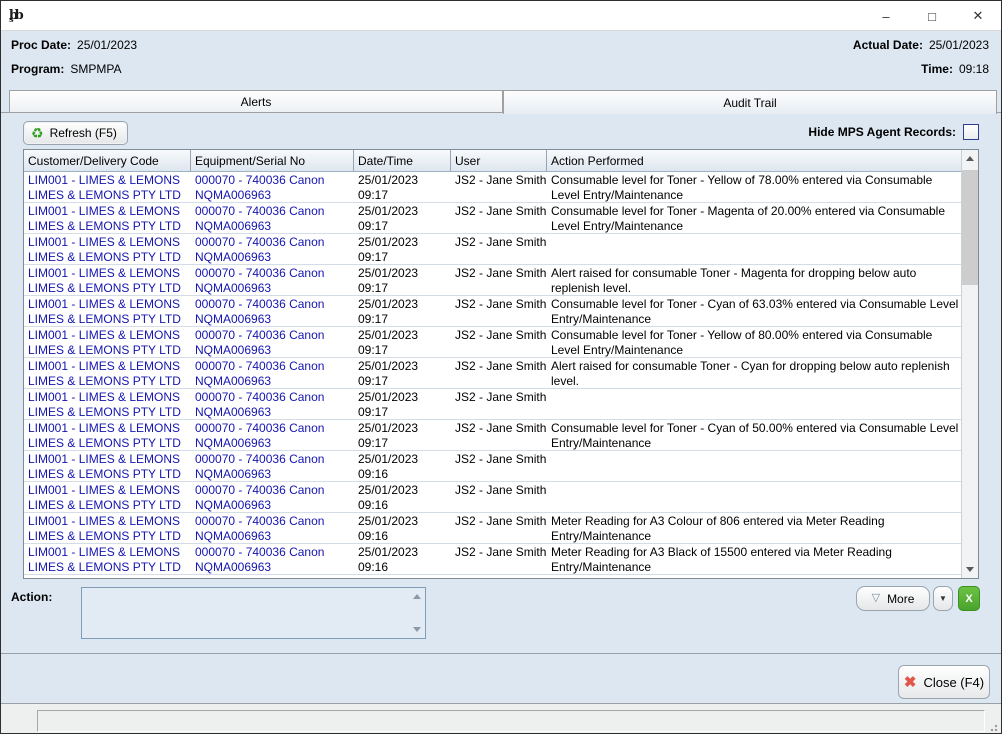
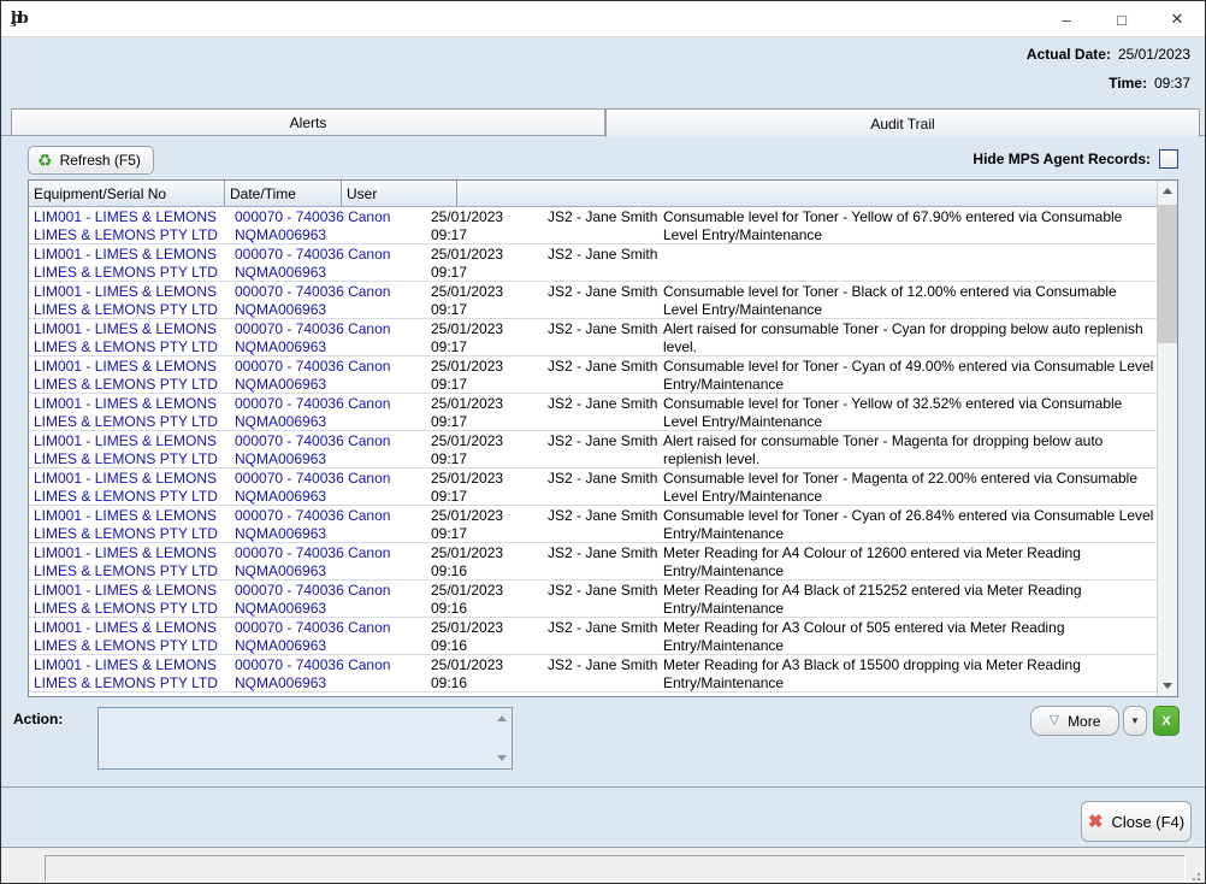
  bsb
  –
  □
  ✕
- Proc Date: 25/01/2023
- Program: SMPMPA
  Actual Date: 25/01/2023
- Time: 09:18
+ Time: 09:37
  Alerts
  Audit Trail
  ♻
  Refresh (F5)
  Hide MPS Agent Records:
- Customer/Delivery Code
  Equipment/Serial No
  Date/Time
  User
- Action Performed
  LIM001 - LIMES & LEMONS
  LIMES & LEMONS PTY LTD
  000070 - 740036 Canon
  NQMA006963
  25/01/2023
  09:17
  JS2 - Jane Smith
- Consumable level for Toner - Yellow of 78.00% entered via Consumable Level Entry/Maintenance
+ Consumable level for Toner - Yellow of 67.90% entered via Consumable Level Entry/Maintenance
  LIM001 - LIMES & LEMONS
  LIMES & LEMONS PTY LTD
  000070 - 740036 Canon
  NQMA006963
  25/01/2023
  09:17
  JS2 - Jane Smith
- Consumable level for Toner - Magenta of 20.00% entered via Consumable Level Entry/Maintenance
  LIM001 - LIMES & LEMONS
  LIMES & LEMONS PTY LTD
  000070 - 740036 Canon
  NQMA006963
  25/01/2023
  09:17
  JS2 - Jane Smith
+ Consumable level for Toner - Black of 12.00% entered via Consumable Level Entry/Maintenance
  LIM001 - LIMES & LEMONS
  LIMES & LEMONS PTY LTD
  000070 - 740036 Canon
  NQMA006963
  25/01/2023
  09:17
  JS2 - Jane Smith
- Alert raised for consumable Toner - Magenta for dropping below auto replenish level.
+ Alert raised for consumable Toner - Cyan for dropping below auto replenish level.
  LIM001 - LIMES & LEMONS
  LIMES & LEMONS PTY LTD
  000070 - 740036 Canon
  NQMA006963
  25/01/2023
  09:17
  JS2 - Jane Smith
- Consumable level for Toner - Cyan of 63.03% entered via Consumable Level Entry/Maintenance
+ Consumable level for Toner - Cyan of 49.00% entered via Consumable Level Entry/Maintenance
  LIM001 - LIMES & LEMONS
  LIMES & LEMONS PTY LTD
  000070 - 740036 Canon
  NQMA006963
  25/01/2023
  09:17
  JS2 - Jane Smith
- Consumable level for Toner - Yellow of 80.00% entered via Consumable Level Entry/Maintenance
+ Consumable level for Toner - Yellow of 32.52% entered via Consumable Level Entry/Maintenance
  LIM001 - LIMES & LEMONS
  LIMES & LEMONS PTY LTD
  000070 - 740036 Canon
  NQMA006963
  25/01/2023
  09:17
  JS2 - Jane Smith
- Alert raised for consumable Toner - Cyan for dropping below auto replenish level.
+ Alert raised for consumable Toner - Magenta for dropping below auto replenish level.
  LIM001 - LIMES & LEMONS
  LIMES & LEMONS PTY LTD
  000070 - 740036 Canon
  NQMA006963
  25/01/2023
  09:17
  JS2 - Jane Smith
+ Consumable level for Toner - Magenta of 22.00% entered via Consumable Level Entry/Maintenance
  LIM001 - LIMES & LEMONS
  LIMES & LEMONS PTY LTD
  000070 - 740036 Canon
  NQMA006963
  25/01/2023
  09:17
  JS2 - Jane Smith
- Consumable level for Toner - Cyan of 50.00% entered via Consumable Level Entry/Maintenance
+ Consumable level for Toner - Cyan of 26.84% entered via Consumable Level Entry/Maintenance
  LIM001 - LIMES & LEMONS
  LIMES & LEMONS PTY LTD
  000070 - 740036 Canon
  NQMA006963
  25/01/2023
  09:16
  JS2 - Jane Smith
+ Meter Reading for A4 Colour of 12600 entered via Meter Reading Entry/Maintenance
  LIM001 - LIMES & LEMONS
  LIMES & LEMONS PTY LTD
  000070 - 740036 Canon
  NQMA006963
  25/01/2023
  09:16
  JS2 - Jane Smith
+ Meter Reading for A4 Black of 215252 entered via Meter Reading Entry/Maintenance
  LIM001 - LIMES & LEMONS
  LIMES & LEMONS PTY LTD
  000070 - 740036 Canon
  NQMA006963
  25/01/2023
  09:16
  JS2 - Jane Smith
- Meter Reading for A3 Colour of 806 entered via Meter Reading Entry/Maintenance
+ Meter Reading for A3 Colour of 505 entered via Meter Reading Entry/Maintenance
  LIM001 - LIMES & LEMONS
  LIMES & LEMONS PTY LTD
  000070 - 740036 Canon
  NQMA006963
  25/01/2023
  09:16
  JS2 - Jane Smith
- Meter Reading for A3 Black of 15500 entered via Meter Reading Entry/Maintenance
+ Meter Reading for A3 Black of 15500 dropping via Meter Reading Entry/Maintenance
  Action:
  ▽
  More
  ▼
  X
  ✖
  Close (F4)
